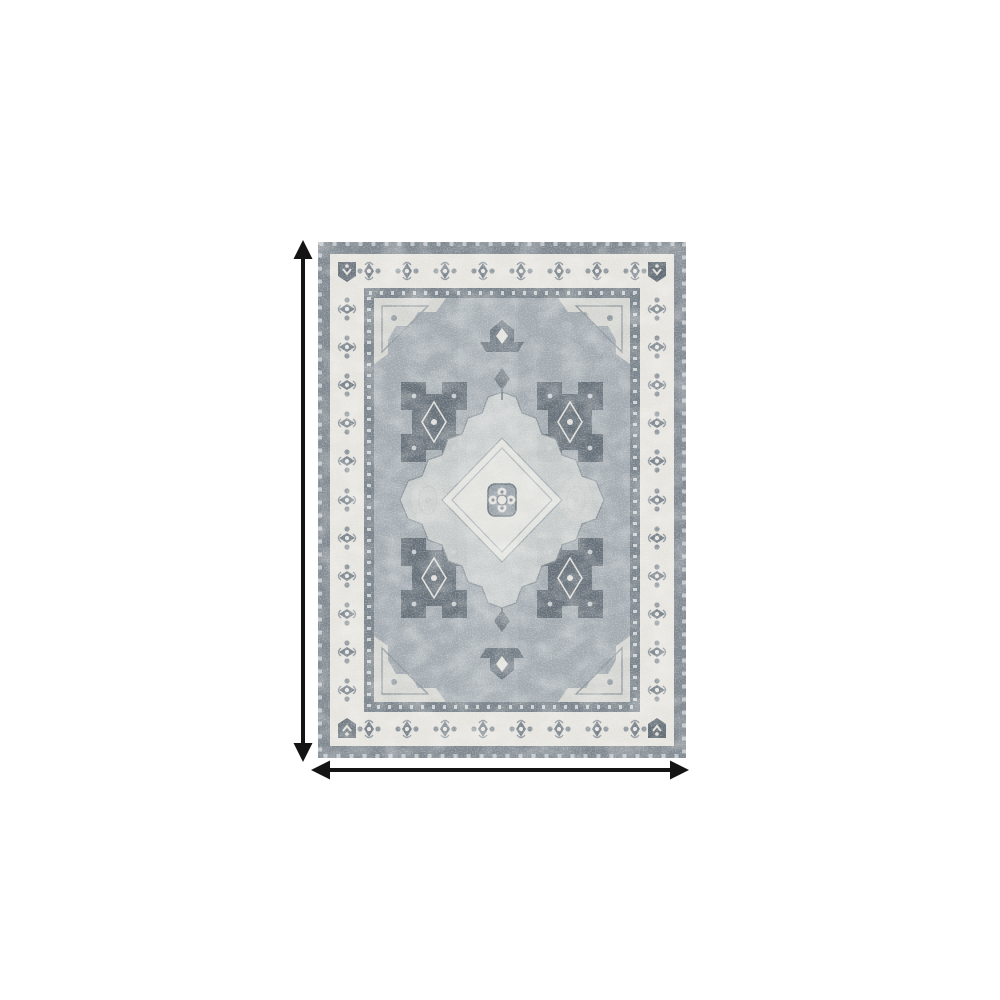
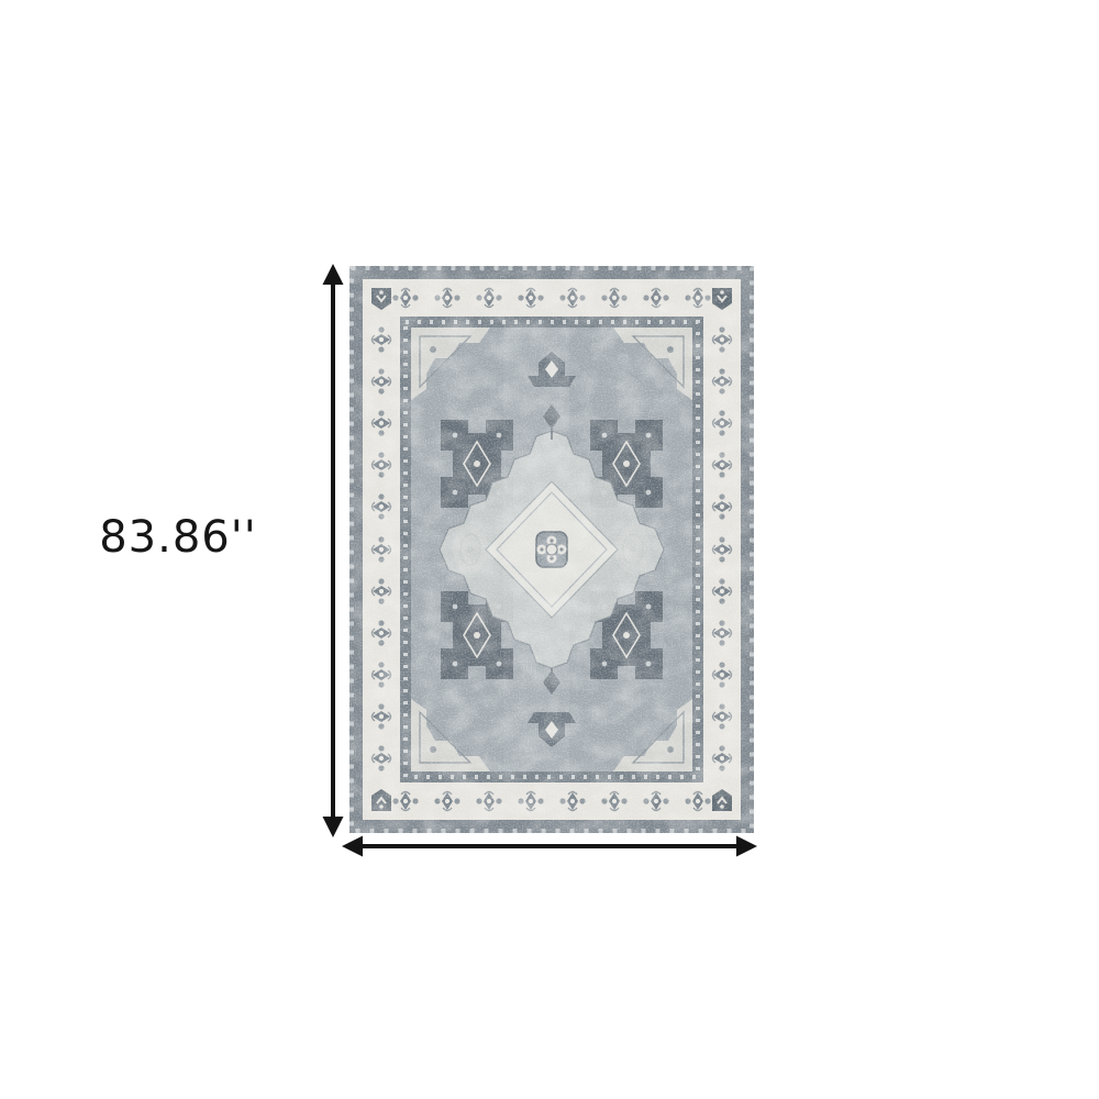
+ 83.86''
